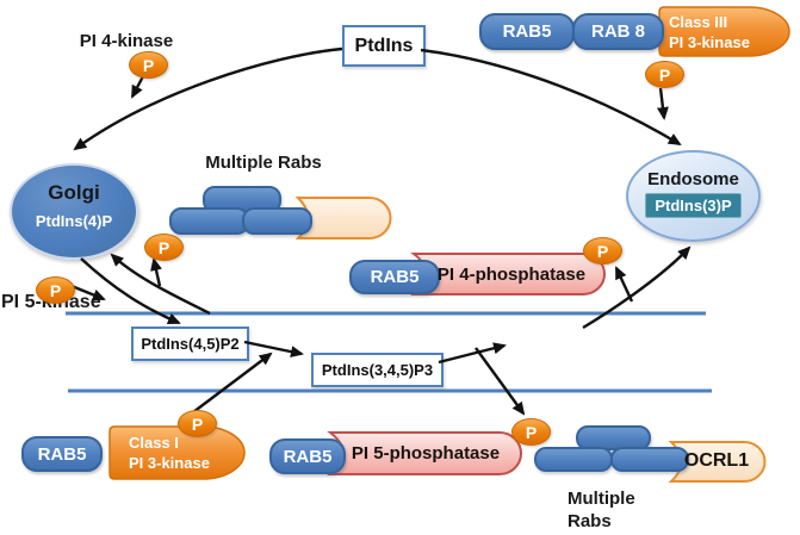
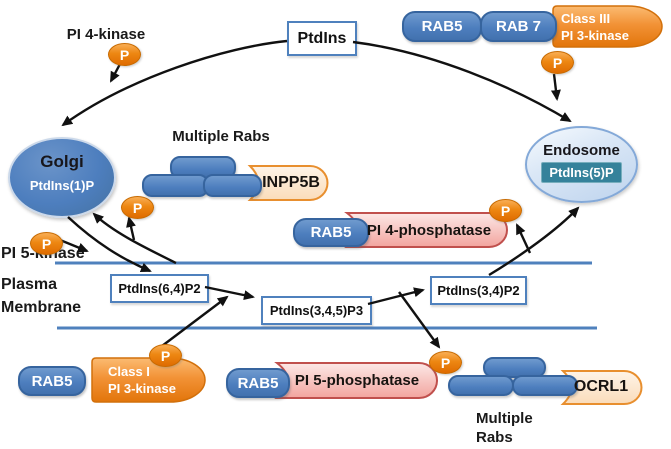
  PI 4-kinase
  Multiple Rabs
  PI 5-ase
+ Plasma
+ Membrane
  Multiple
  Rabs
  PtdIns
- PtdIns(4,5)P2
+ PtdIns(6,4)P2
  PtdIns(3,4,5)P3
+ PtdIns(3,4)P2
  RAB5
- RAB 8
+ RAB 7
  RAB5
  RAB5
  RAB5
  Golgi
- PtdIns(4)P
+ PtdIns(1)P
  Endosome
- PtdIns(3)P
+ PtdIns(5)P
  Class III
  PI 3-kinase
  Class I
  PI 3-kinase
+ INPP5B
  OCRL1
  PI 4-phosphatase
  PI 5-phosphatase
  P
  P
  P
  P
  P
  P
  P
